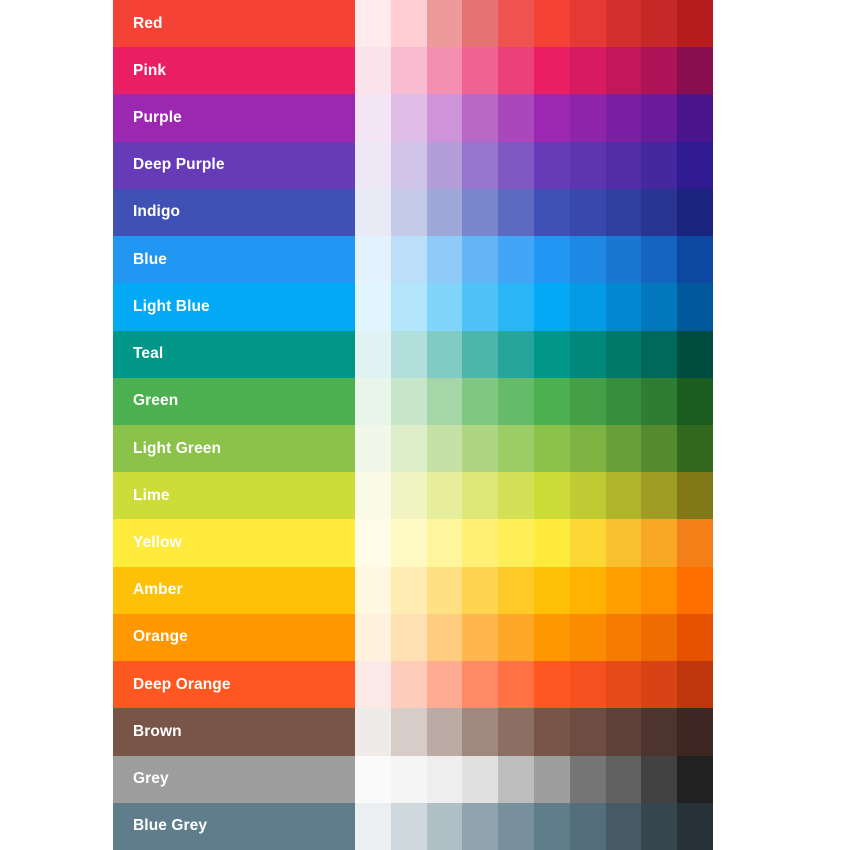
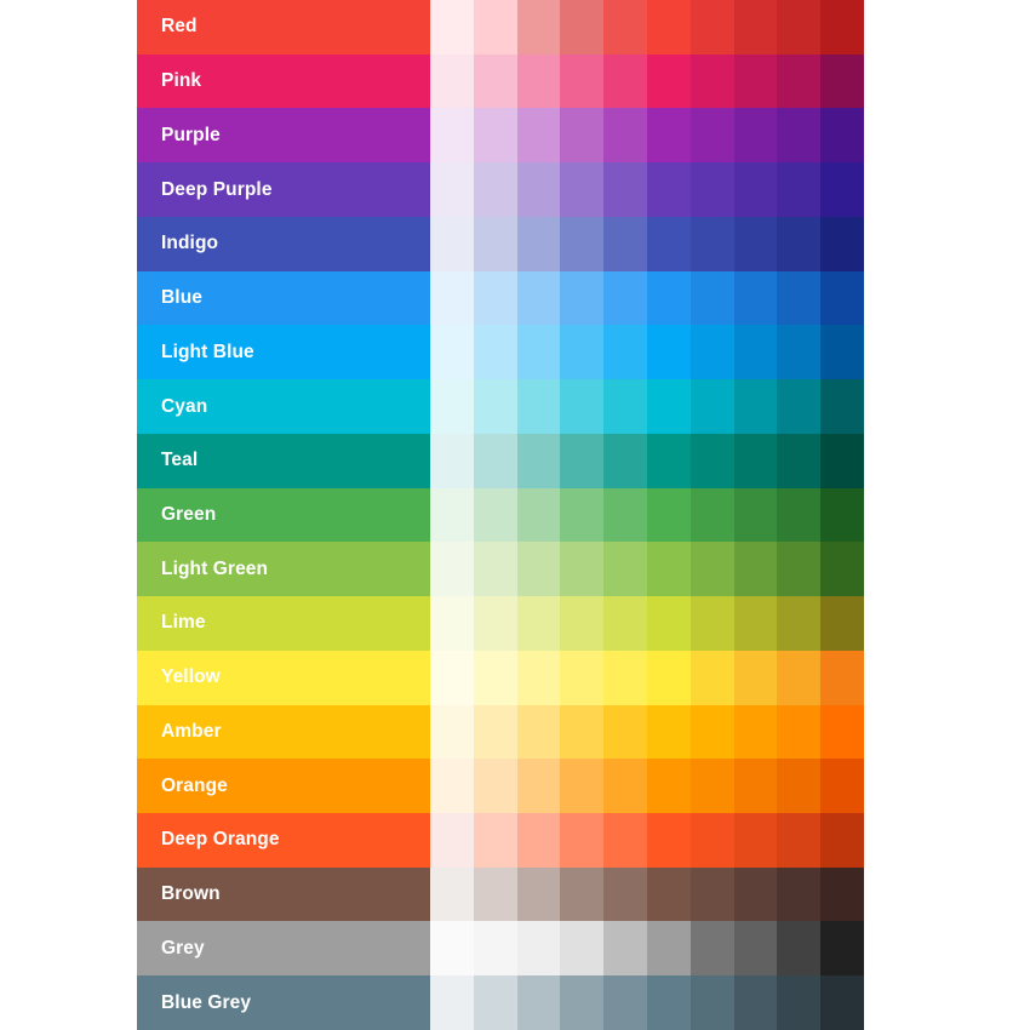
  Red
  Pink
  Purple
  Deep Purple
  Indigo
  Blue
  Light Blue
+ Cyan
  Teal
  Green
  Light Green
  Lime
  Yellow
  Amber
  Orange
  Deep Orange
  Brown
  Grey
  Blue Grey
